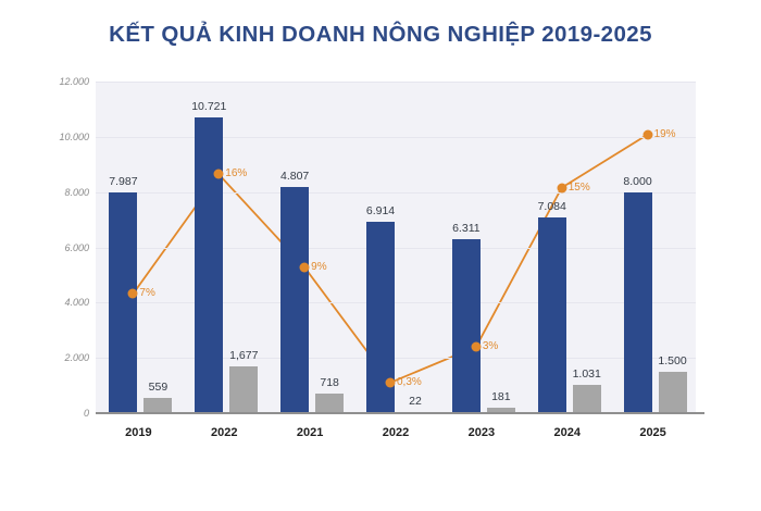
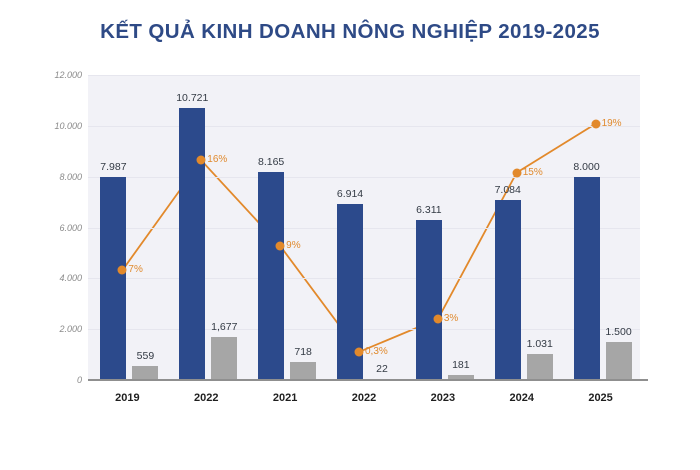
  KẾT QUẢ KINH DOANH NÔNG NGHIỆP 2019-2025
  0
  2.000
  4.000
  6.000
  8.000
  10.000
  12.000
  7.987
  559
  7%
  10.721
  1,677
  16%
- 4.807
+ 8.165
  718
  9%
  6.914
  22
  0,3%
  6.311
  181
  3%
  7.084
  1.031
  15%
  8.000
  1.500
  19%
  2019
  2022
  2021
  2022
  2023
  2024
  2025
